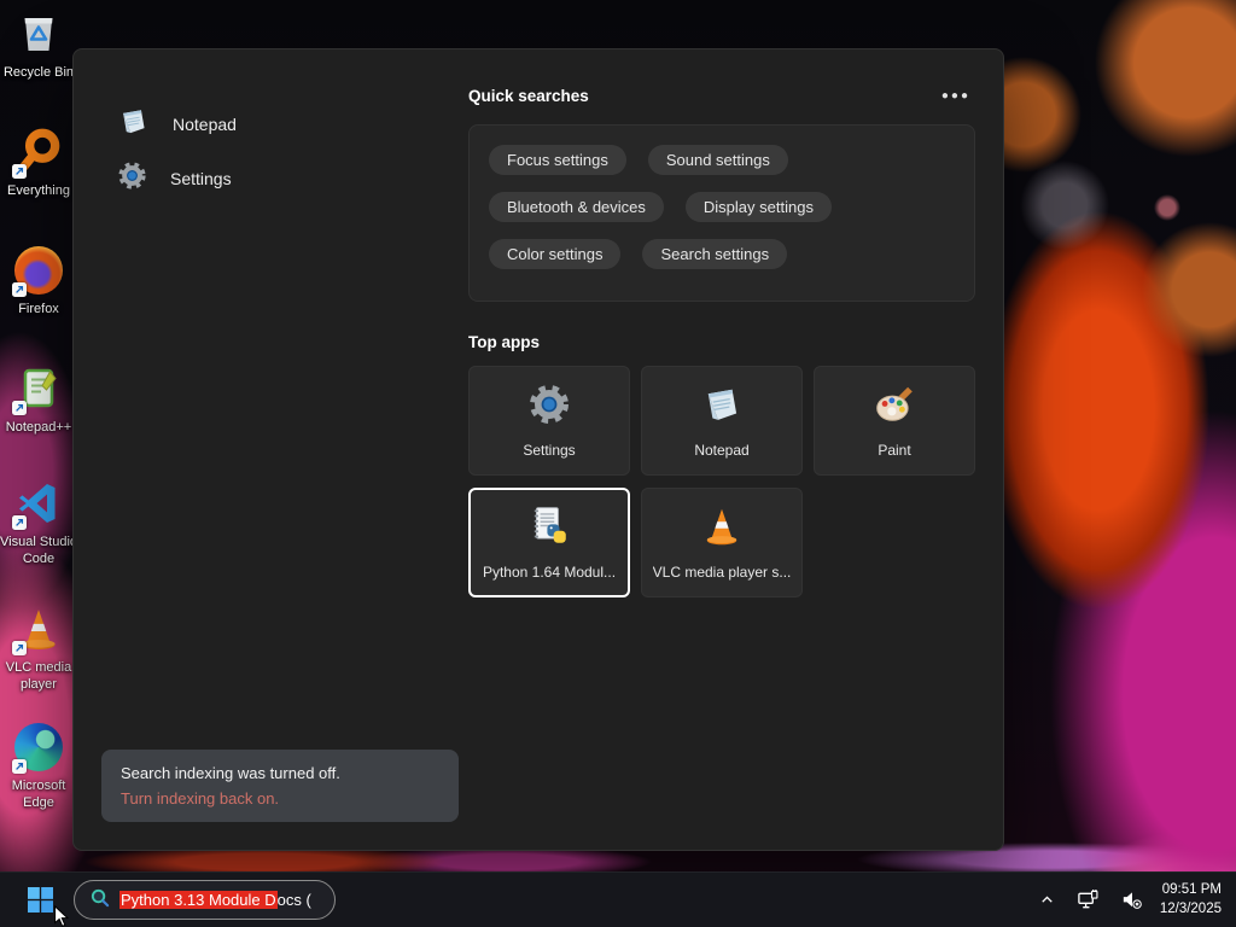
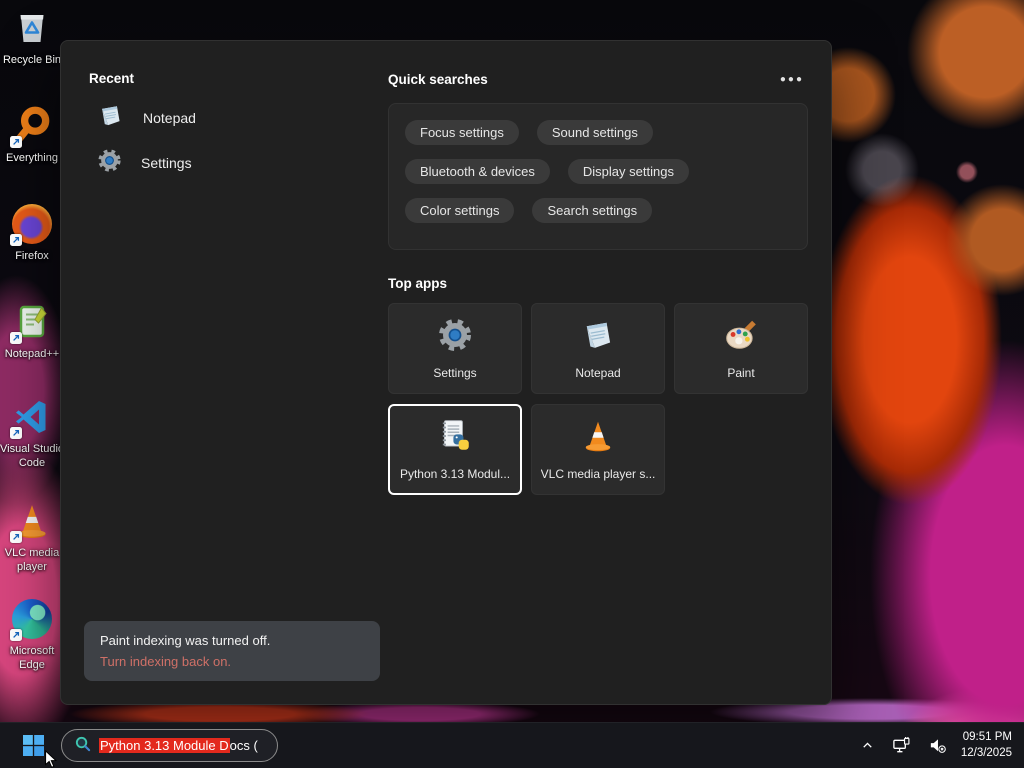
  Recycle Bin
  Everything
  Firefox
  Notepad++
  Visual Studi
  Code
  VLC media
  player
  Microsoft
  Edge
+ Recent
  Notepad
  Settings
  Quick searches
  ●●●
  Focus settings
  Sound settings
  Bluetooth & devices
  Display settings
  Color settings
  Search settings
  Top apps
  Settings
  Notepad
  Paint
- Python 1.64 Modul...
+ Python 3.13 Modul...
  VLC media player s...
- Search indexing was turned off.
+ Paint indexing was turned off.
  Turn indexing back on.
  Python 3.13 Module Docs (
  09:51 PM
  12/3/2025
